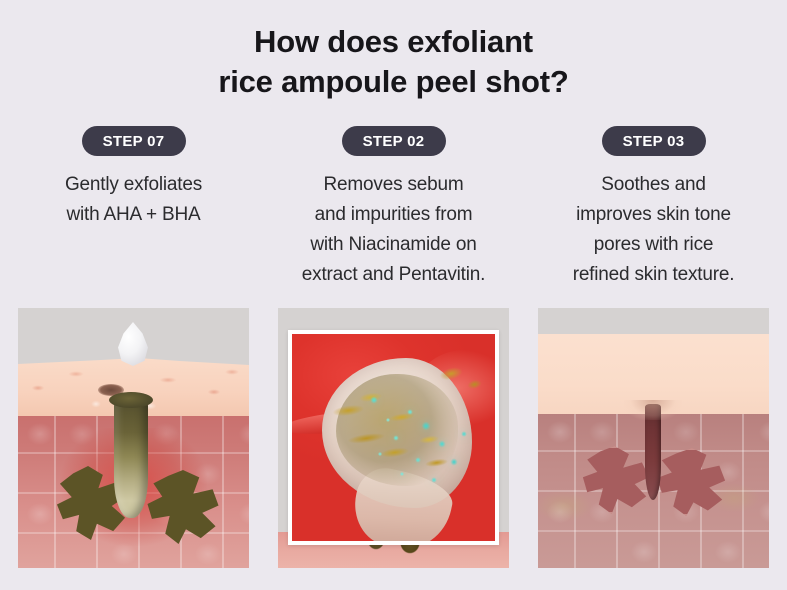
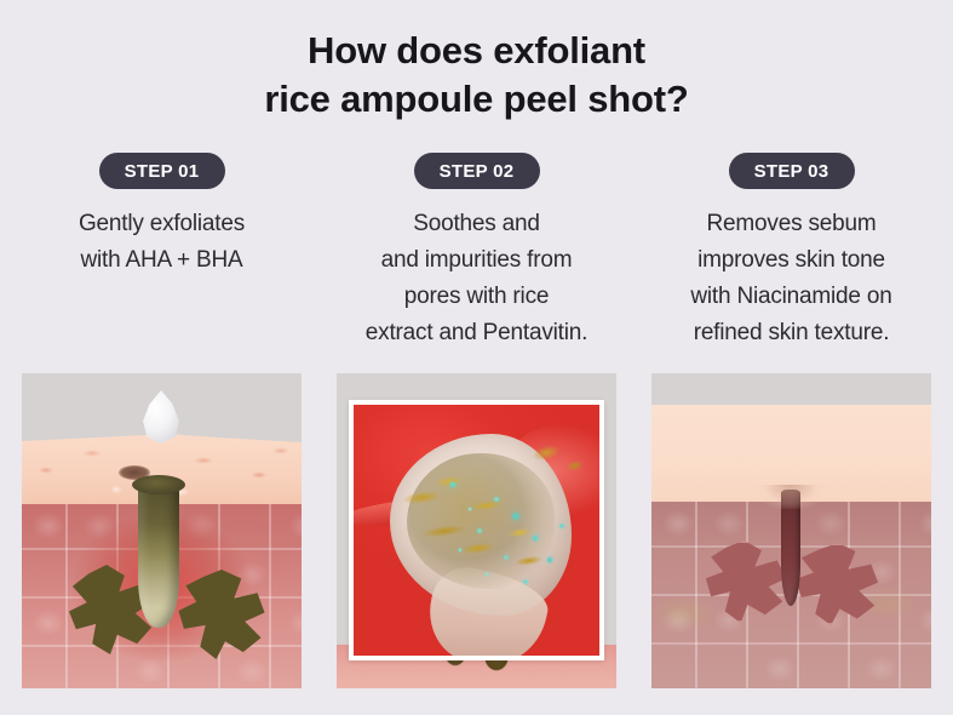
  How does exfoliant
  rice ampoule peel shot?
- STEP 07
+ STEP 01
  Gently exfoliates
  with AHA + BHA
  STEP 02
- Removes sebum
+ Soothes and
  and impurities from
- with Niacinamide on
+ pores with rice
  extract and Pentavitin.
  STEP 03
- Soothes and
+ Removes sebum
  improves skin tone
- pores with rice
+ with Niacinamide on
  refined skin texture.
